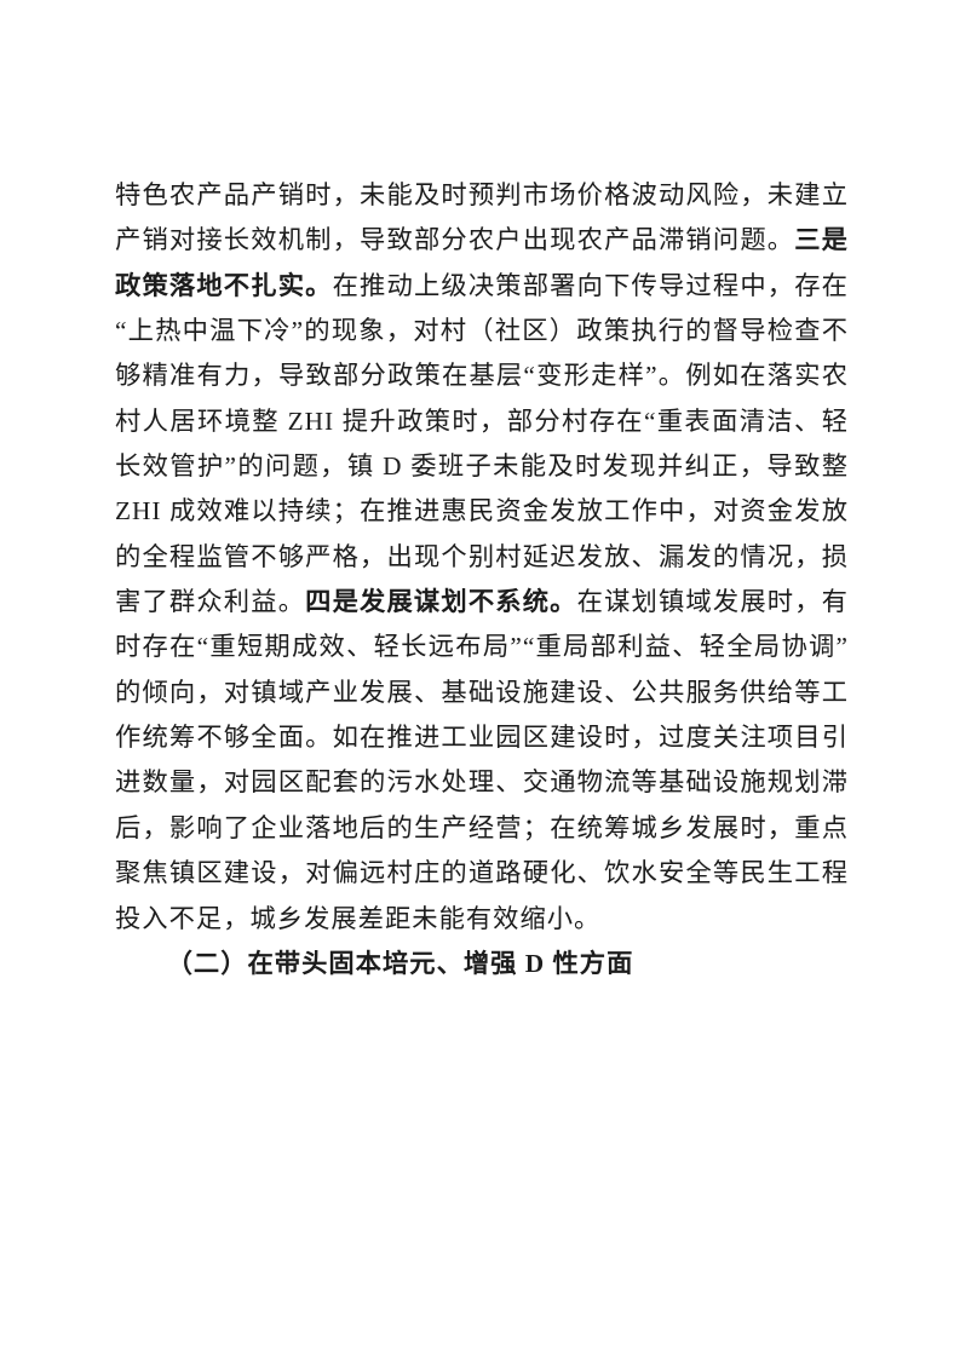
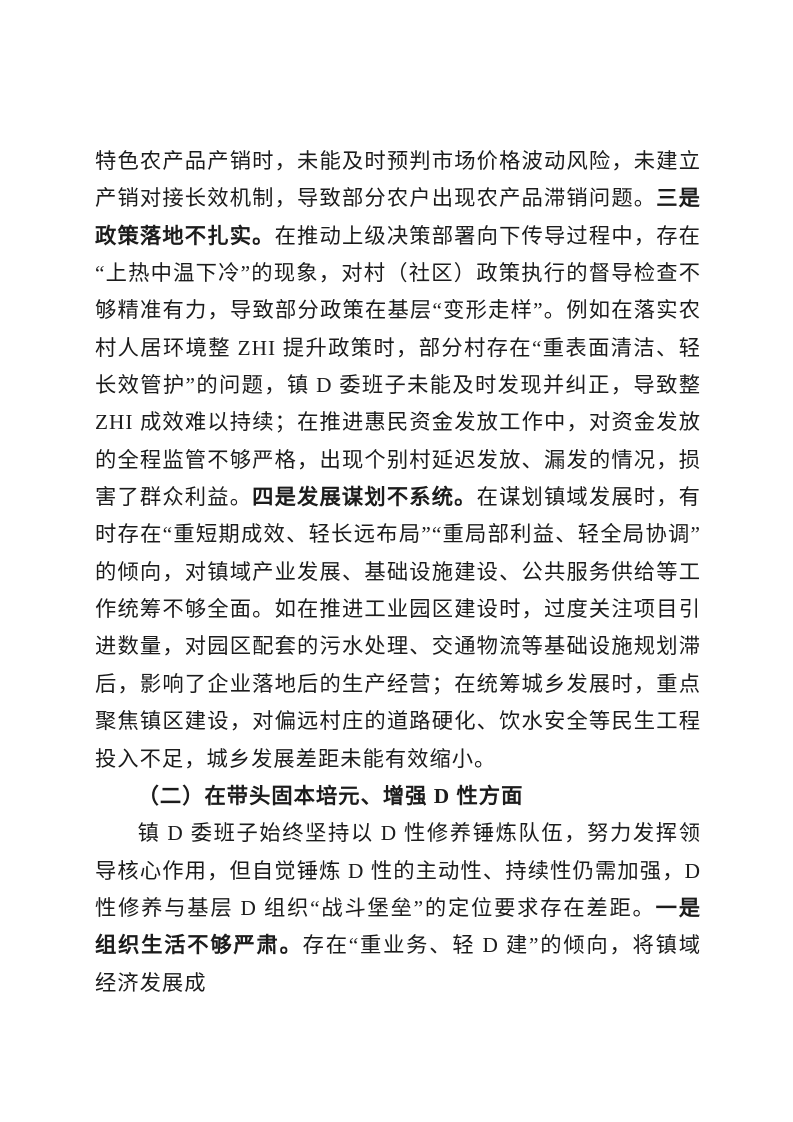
  特色农产品产销时，未能及时预判市场价格波动风险，未建立产销对接长效机制，导致部分农户出现农产品滞销问题。三是政策落地不扎实。在推动上级决策部署向下传导过程中，存在“上热中温下冷”的现象，对村（社区）政策执行的督导检查不够精准有力，导致部分政策在基层“变形走样”。例如在落实农村人居环境整 ZHI 提升政策时，部分村存在“重表面清洁、轻长效管护”的问题，镇 D 委班子未能及时发现并纠正，导致整 ZHI 成效难以持续；在推进惠民资金发放工作中，对资金发放的全程监管不够严格，出现个别村延迟发放、漏发的情况，损害了群众利益。四是发展谋划不系统。在谋划镇域发展时，有时存在“重短期成效、轻长远布局”“重局部利益、轻全局协调”的倾向，对镇域产业发展、基础设施建设、公共服务供给等工作统筹不够全面。如在推进工业园区建设时，过度关注项目引进数量，对园区配套的污水处理、交通物流等基础设施规划滞后，影响了企业落地后的生产经营；在统筹城乡发展时，重点聚焦镇区建设，对偏远村庄的道路硬化、饮水安全等民生工程投入不足，城乡发展差距未能有效缩小。
  （二）在带头固本培元、增强 D 性方面
+ 镇 D 委班子始终坚持以 D 性修养锤炼队伍，努力发挥领导核心作用，但自觉锤炼 D 性的主动性、持续性仍需加强，D 性修养与基层 D 组织“战斗堡垒”的定位要求存在差距。一是组织生活不够严肃。存在“重业务、轻 D 建”的倾向，将镇域经济发展成
